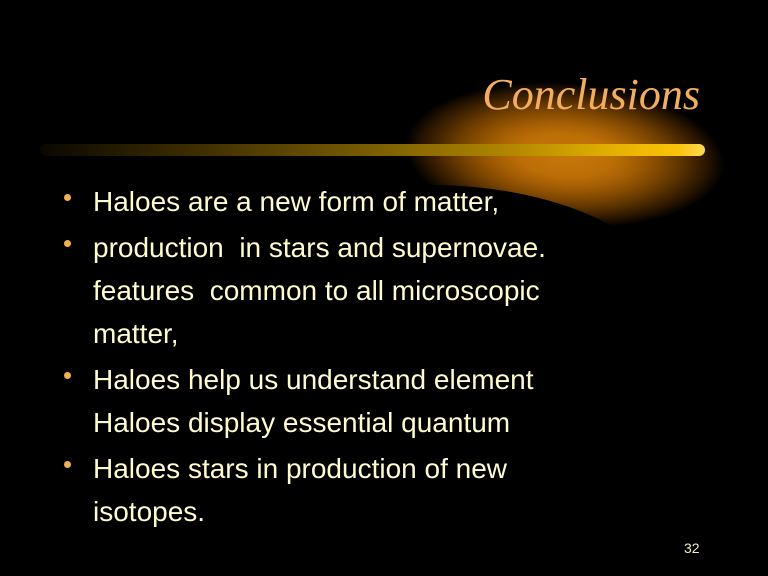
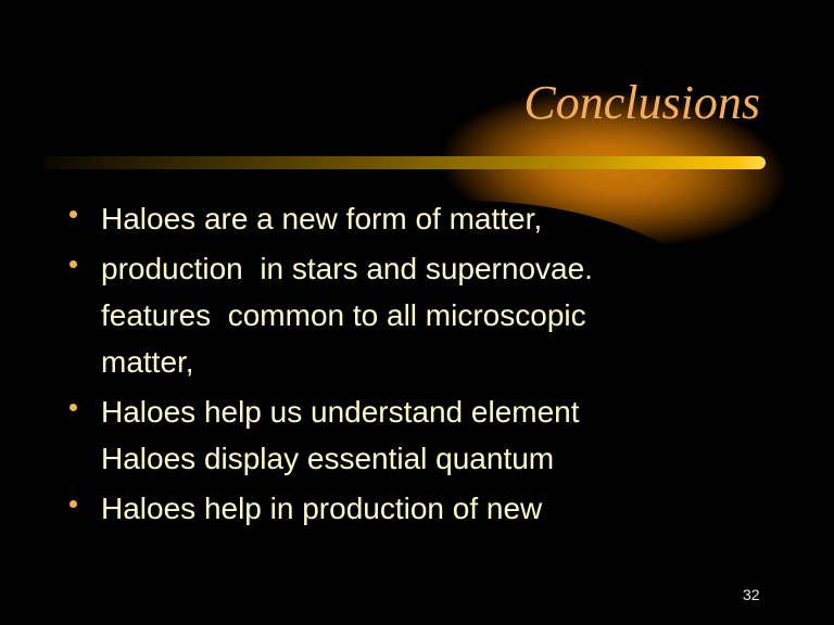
  Conclusions
  Haloes are a new form of matter,
  production in stars and supernovae.
  features common to all microscopic
  matter,
  Haloes help us understand element
  Haloes display essential quantum
- Haloes stars in production of new
+ Haloes help in production of new
- isotopes.
  32
